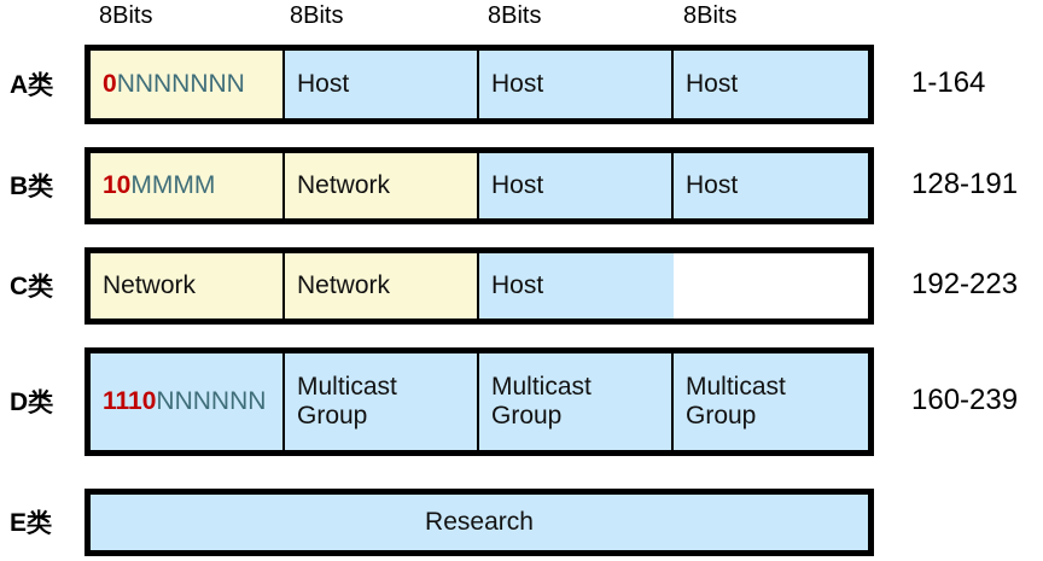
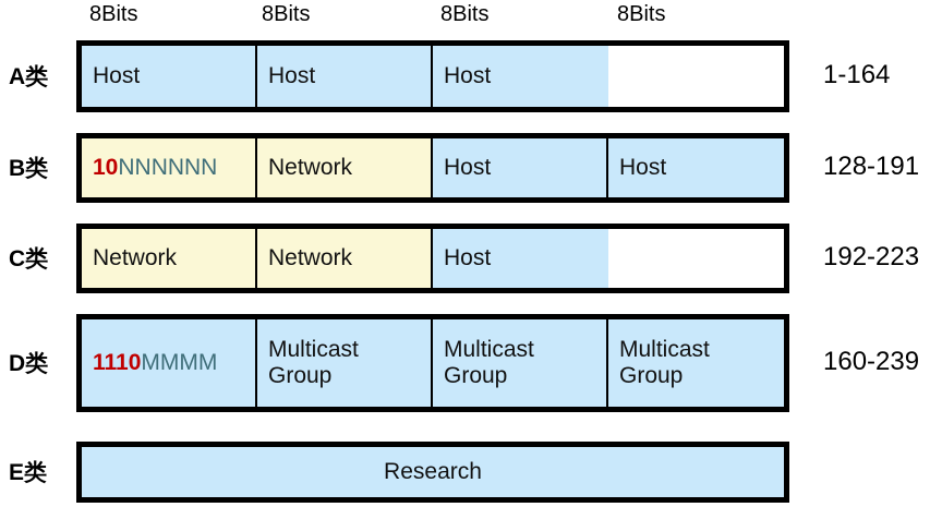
  8Bits
  8Bits
  8Bits
  8Bits
  A类
- 0
- NNNNNNN
  Host
  Host
  Host
  1-164
  B类
  10
- MMMM
+ NNNNNN
  Network
  Host
  Host
  128-191
  C类
  Network
  Network
  Host
  192-223
  D类
  1110
- NNNNNN
+ MMMM
  Multicast
  Group
  Multicast
  Group
  Multicast
  Group
  160-239
  E类
  Research
